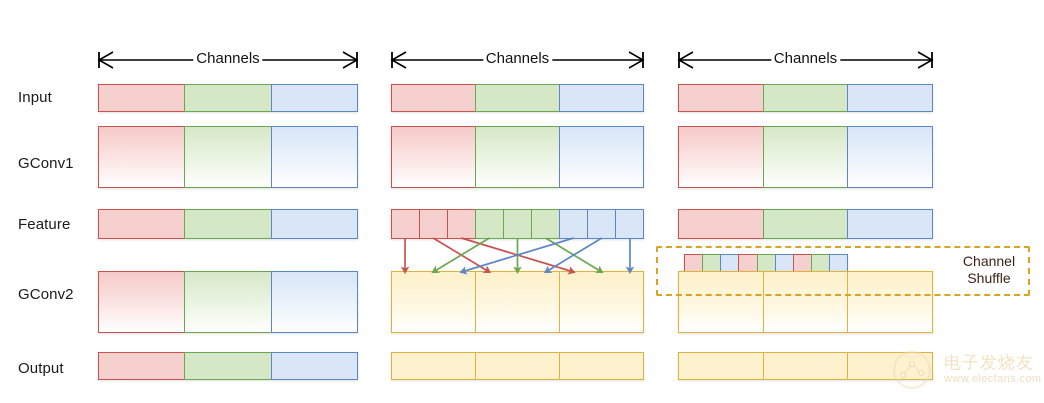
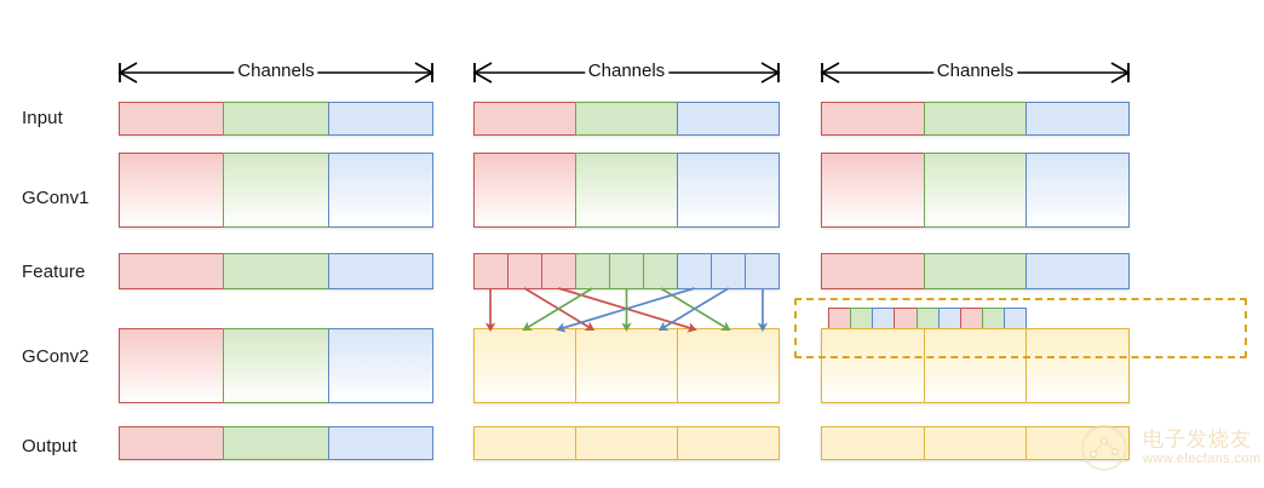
  Input
  GConv1
  Feature
  GConv2
  Output
  Channels
  Channels
  Channels
- Channel
- Shuffle
  电子发烧友
  www.elecfans.com
